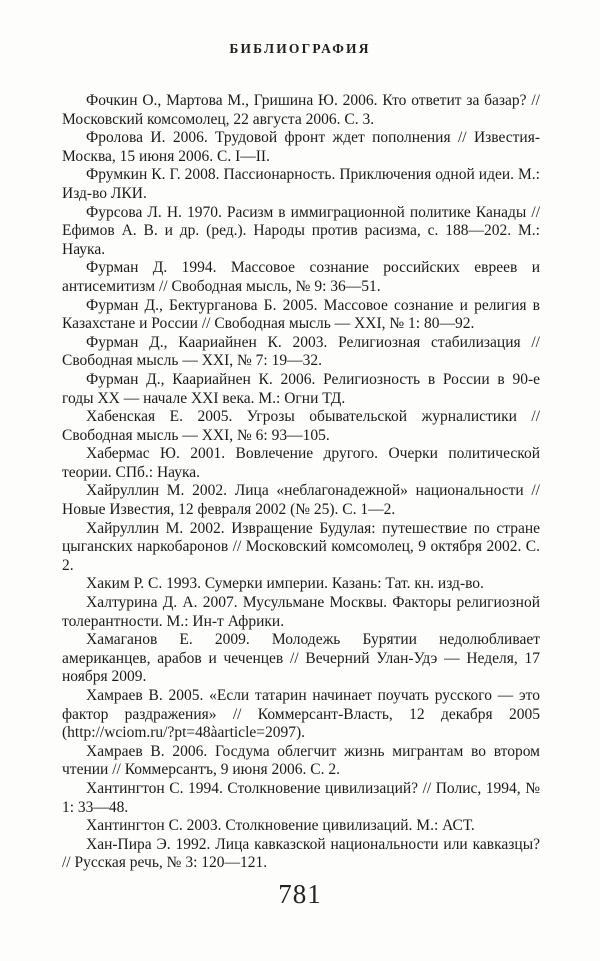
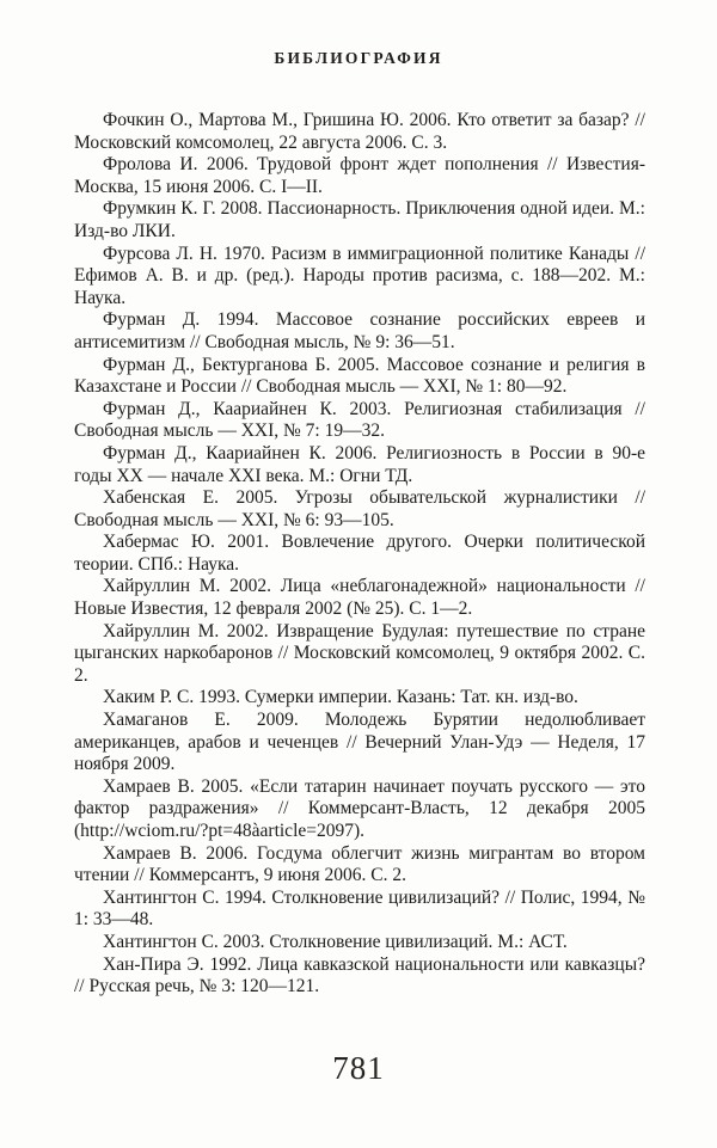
  БИБЛИОГРАФИЯ
  Фочкин О., Мартова М., Гришина Ю. 2006. Кто ответит за базар? // Московский комсомолец, 22 августа 2006. С. 3.
  Фролова И. 2006. Трудовой фронт ждет пополнения // Известия-Москва, 15 июня 2006. С. I—II.
  Фрумкин К. Г. 2008. Пассионарность. Приключения одной идеи. М.: Изд-во ЛКИ.
  Фурсова Л. Н. 1970. Расизм в иммиграционной политике Канады // Ефимов А. В. и др. (ред.). Народы против расизма, с. 188—202. М.: Наука.
  Фурман Д. 1994. Массовое сознание российских евреев и антисемитизм // Свободная мысль, № 9: 36—51.
  Фурман Д., Бектурганова Б. 2005. Массовое сознание и религия в Казахстане и России // Свободная мысль — XXI, № 1: 80—92.
  Фурман Д., Каариайнен К. 2003. Религиозная стабилизация // Свободная мысль — XXI, № 7: 19—32.
  Фурман Д., Каариайнен К. 2006. Религиозность в России в 90-е годы XX — начале XXI века. М.: Огни ТД.
  Хабенская Е. 2005. Угрозы обывательской журналистики // Свободная мысль — XXI, № 6: 93—105.
  Хабермас Ю. 2001. Вовлечение другого. Очерки политической теории. СПб.: Наука.
  Хайруллин М. 2002. Лица «неблагонадежной» национальности // Новые Известия, 12 февраля 2002 (№ 25). С. 1—2.
  Хайруллин М. 2002. Извращение Будулая: путешествие по стране цыганских наркобаронов // Московский комсомолец, 9 октября 2002. С. 2.
  Хаким Р. С. 1993. Сумерки империи. Казань: Тат. кн. изд-во.
- Халтурина Д. А. 2007. Мусульмане Москвы. Факторы религиозной толерантности. М.: Ин-т Африки.
  Хамаганов Е. 2009. Молодежь Бурятии недолюбливает американцев, арабов и чеченцев // Вечерний Улан-Удэ — Неделя, 17 ноября 2009.
  Хамраев В. 2005. «Если татарин начинает поучать русского — это фактор раздражения» // Коммерсант-Власть, 12 декабря 2005 (http://wciom.ru/?pt=48àarticle=2097).
  Хамраев В. 2006. Госдума облегчит жизнь мигрантам во втором чтении // Коммерсантъ, 9 июня 2006. С. 2.
  Хантингтон С. 1994. Столкновение цивилизаций? // Полис, 1994, № 1: 33—48.
  Хантингтон С. 2003. Столкновение цивилизаций. М.: АСТ.
  Хан-Пира Э. 1992. Лица кавказской национальности или кавказцы? // Русская речь, № 3: 120—121.
  781
